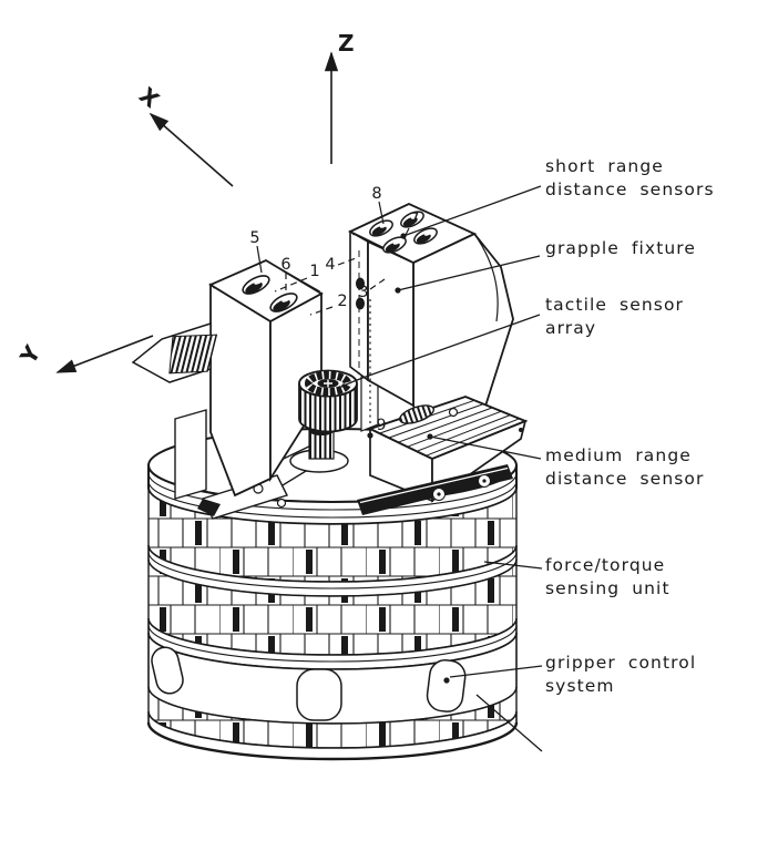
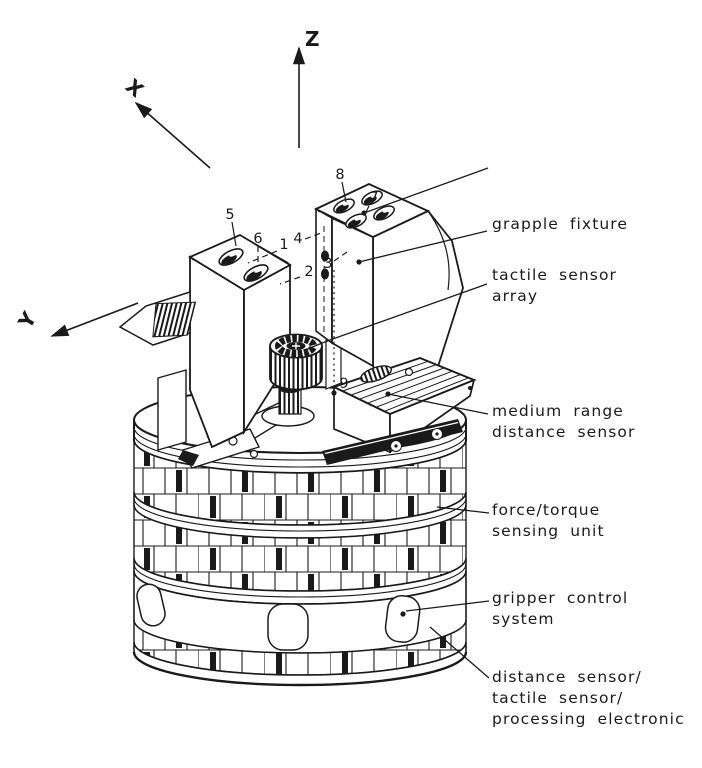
  5
  6
  1
  2
  4
  3
  8
  7
  9
  Z
- short range
- distance sensors
  grapple fixture
  tactile sensor
  array
  medium range
  distance sensor
  force/torque
  sensing unit
  gripper control
  system
+ distance sensor/
+ tactile sensor/
+ processing electronic
